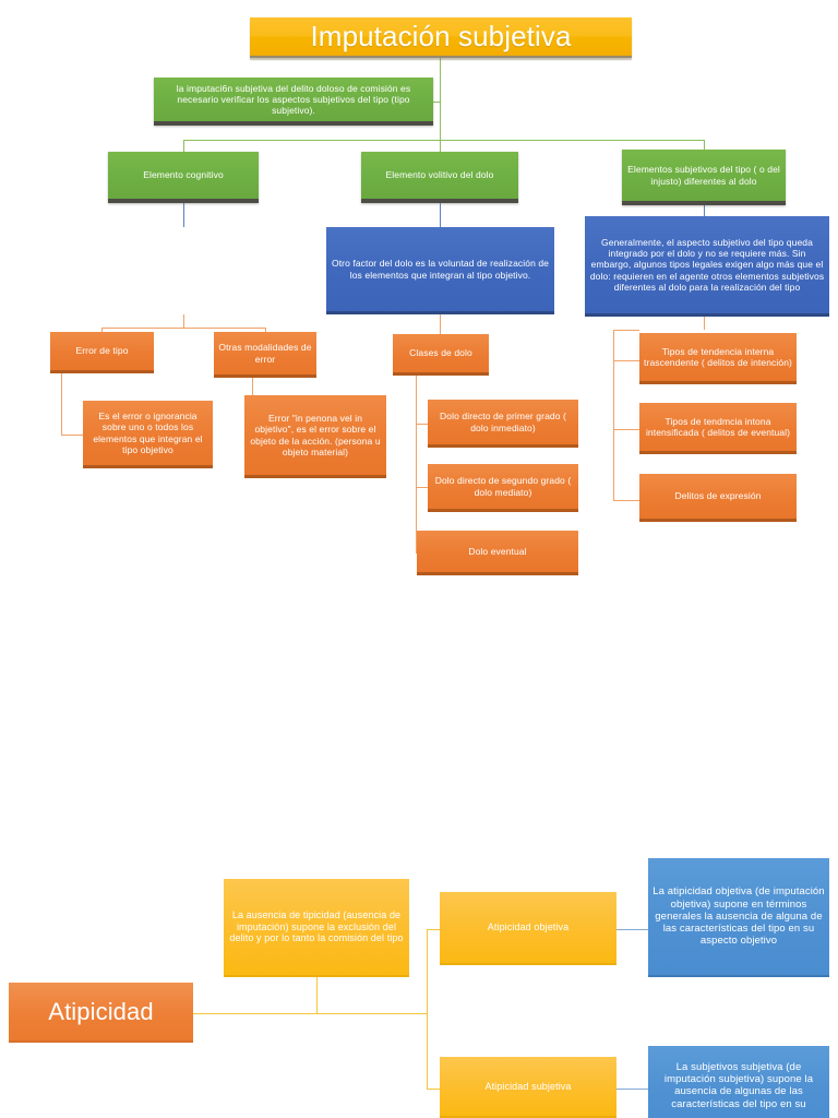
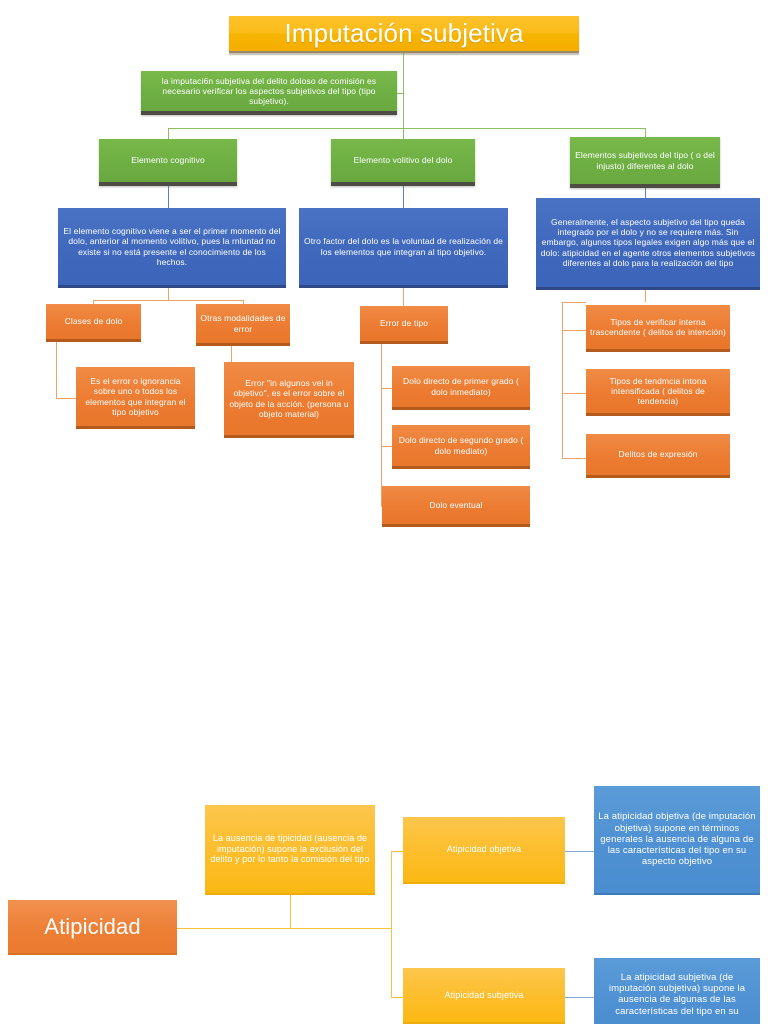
  Imputación subjetiva
  la imputaci6n subjetiva del delito doloso de comisión es necesario verificar los aspectos subjetivos del tipo (tipo subjetivo).
  Elemento cognitivo
  Elemento volitivo del dolo
  Elementos subjetivos del tipo ( o del injusto) diferentes al dolo
+ El elemento cognitivo viene a ser el primer momento del dolo, anterior al momento volitivo, pues la rnluntad no existe si no está presente el conocimiento de los hechos.
  Otro factor del dolo es la voluntad de realización de los elementos que integran al tipo objetivo.
- Generalmente, el aspecto subjetivo del tipo queda integrado por el dolo y no se requiere más. Sin embargo, algunos tipos legales exigen algo más que el dolo: requieren en el agente otros elementos subjetivos diferentes al dolo para la realización del tipo
+ Generalmente, el aspecto subjetivo del tipo queda integrado por el dolo y no se requiere más. Sin embargo, algunos tipos legales exigen algo más que el dolo: atipicidad en el agente otros elementos subjetivos diferentes al dolo para la realización del tipo
- Error de tipo
+ Clases de dolo
  Otras modalidades de error
  Es el error o ignorancia sobre uno o todos los elementos que integran el tipo objetivo
- Error "in penona vel in objetivo", es el error sobre el objeto de la acción. (persona u objeto material)
+ Error "in algunos vel in objetivo", es el error sobre el objeto de la acción. (persona u objeto material)
- Clases de dolo
+ Error de tipo
  Dolo directo de primer grado ( dolo inmediato)
  Dolo directo de segundo grado ( dolo mediato)
  Dolo eventual
- Tipos de tendencia interna trascendente ( delitos de intención)
+ Tipos de verificar interna trascendente ( delitos de intención)
- Tipos de tendmcia intona intensificada ( delitos de eventual)
+ Tipos de tendmcia intona intensificada ( delitos de tendencia)
  Delitos de expresión
  Atipicidad
  La ausencia de tipicidad (ausencia de imputación) supone la exclusión del delito y por lo tanto la comisión del tipo
  Atipicidad objetiva
  Atipicidad subjetiva
  La atipicidad objetiva (de imputación objetiva) supone en términos generales la ausencia de alguna de las características del tipo en su aspecto objetivo
- La subjetivos subjetiva (de imputación subjetiva) supone la ausencia de algunas de las características del tipo en su
+ La atipicidad subjetiva (de imputación subjetiva) supone la ausencia de algunas de las características del tipo en su
